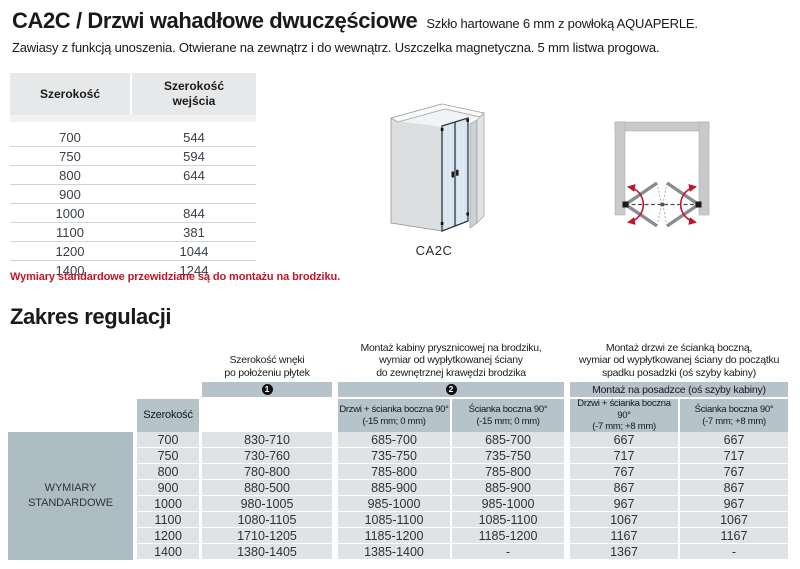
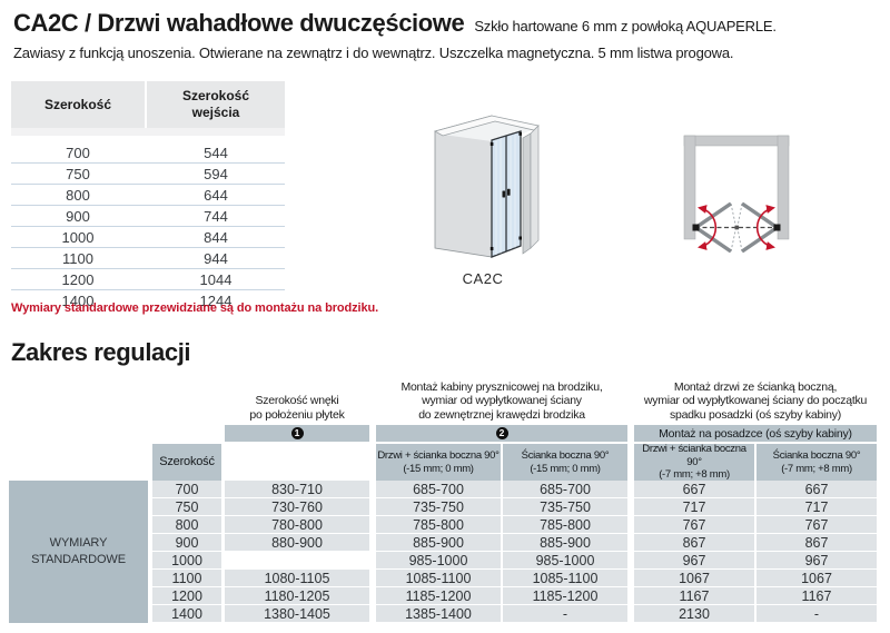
  CA2C / Drzwi wahadłowe dwuczęściowe
  Szkło hartowane 6 mm z powłoką AQUAPERLE.
  Zawiasy z funkcją unoszenia. Otwierane na zewnątrz i do wewnątrz. Uszczelka magnetyczna. 5 mm listwa progowa.
  Szerokość
  Szerokość
  wejścia
  700
  544
  750
  594
  800
  644
  900
+ 744
  1000
  844
  1100
- 381
+ 944
  1200
  1044
  1400
  1244
  Wymiary standardowe przewidziane są do montażu na brodziku.
  CA2C
  Zakres regulacji
  Szerokość wnęki
  po położeniu płytek
  Montaż kabiny prysznicowej na brodziku,
  wymiar od wypłytkowanej ściany
  do zewnętrznej krawędzi brodzika
  Montaż drzwi ze ścianką boczną,
  wymiar od wypłytkowanej ściany do początku
  spadku posadzki (oś szyby kabiny)
  1
  2
  Montaż na posadzce (oś szyby kabiny)
  Szerokość
  Drzwi + ścianka boczna 90°
  (-15 mm; 0 mm)
  Ścianka boczna 90°
  (-15 mm; 0 mm)
  Drzwi + ścianka boczna 90°
  (-7 mm; +8 mm)
  Ścianka boczna 90°
  (-7 mm; +8 mm)
  WYMIARY
  STANDARDOWE
  700
  830-710
  685-700
  685-700
  667
  667
  750
  730-760
  735-750
  735-750
  717
  717
  800
  780-800
  785-800
  785-800
  767
  767
  900
- 880-500
+ 880-900
  885-900
  885-900
  867
  867
  1000
- 980-1005
  985-1000
  985-1000
  967
  967
  1100
  1080-1105
  1085-1100
  1085-1100
  1067
  1067
  1200
- 1710-1205
+ 1180-1205
  1185-1200
  1185-1200
  1167
  1167
  1400
  1380-1405
  1385-1400
  -
- 1367
+ 2130
  -
